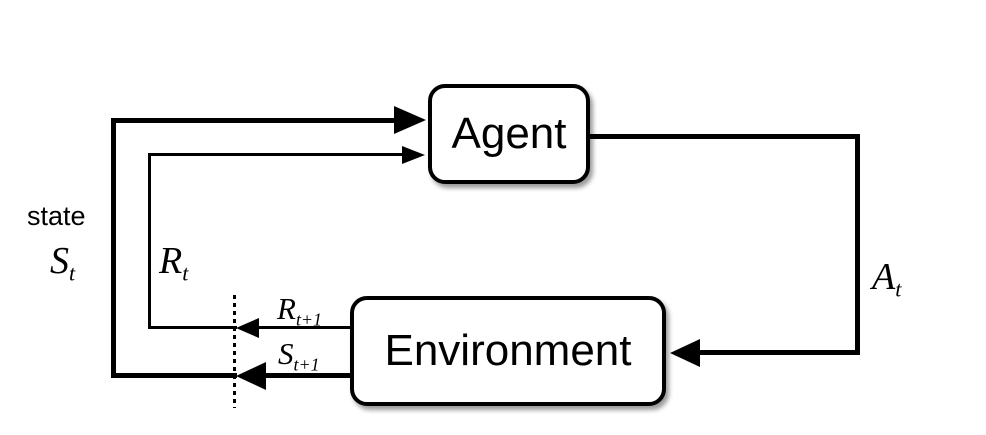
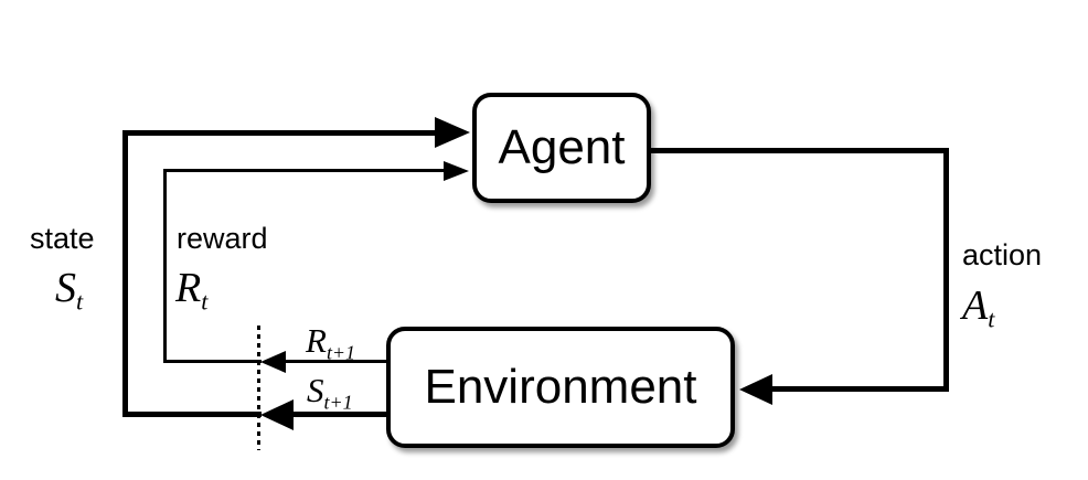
  Agent
  Environment
  state
+ reward
+ action
  St
  Rt
  At
  Rt+1
  St+1
